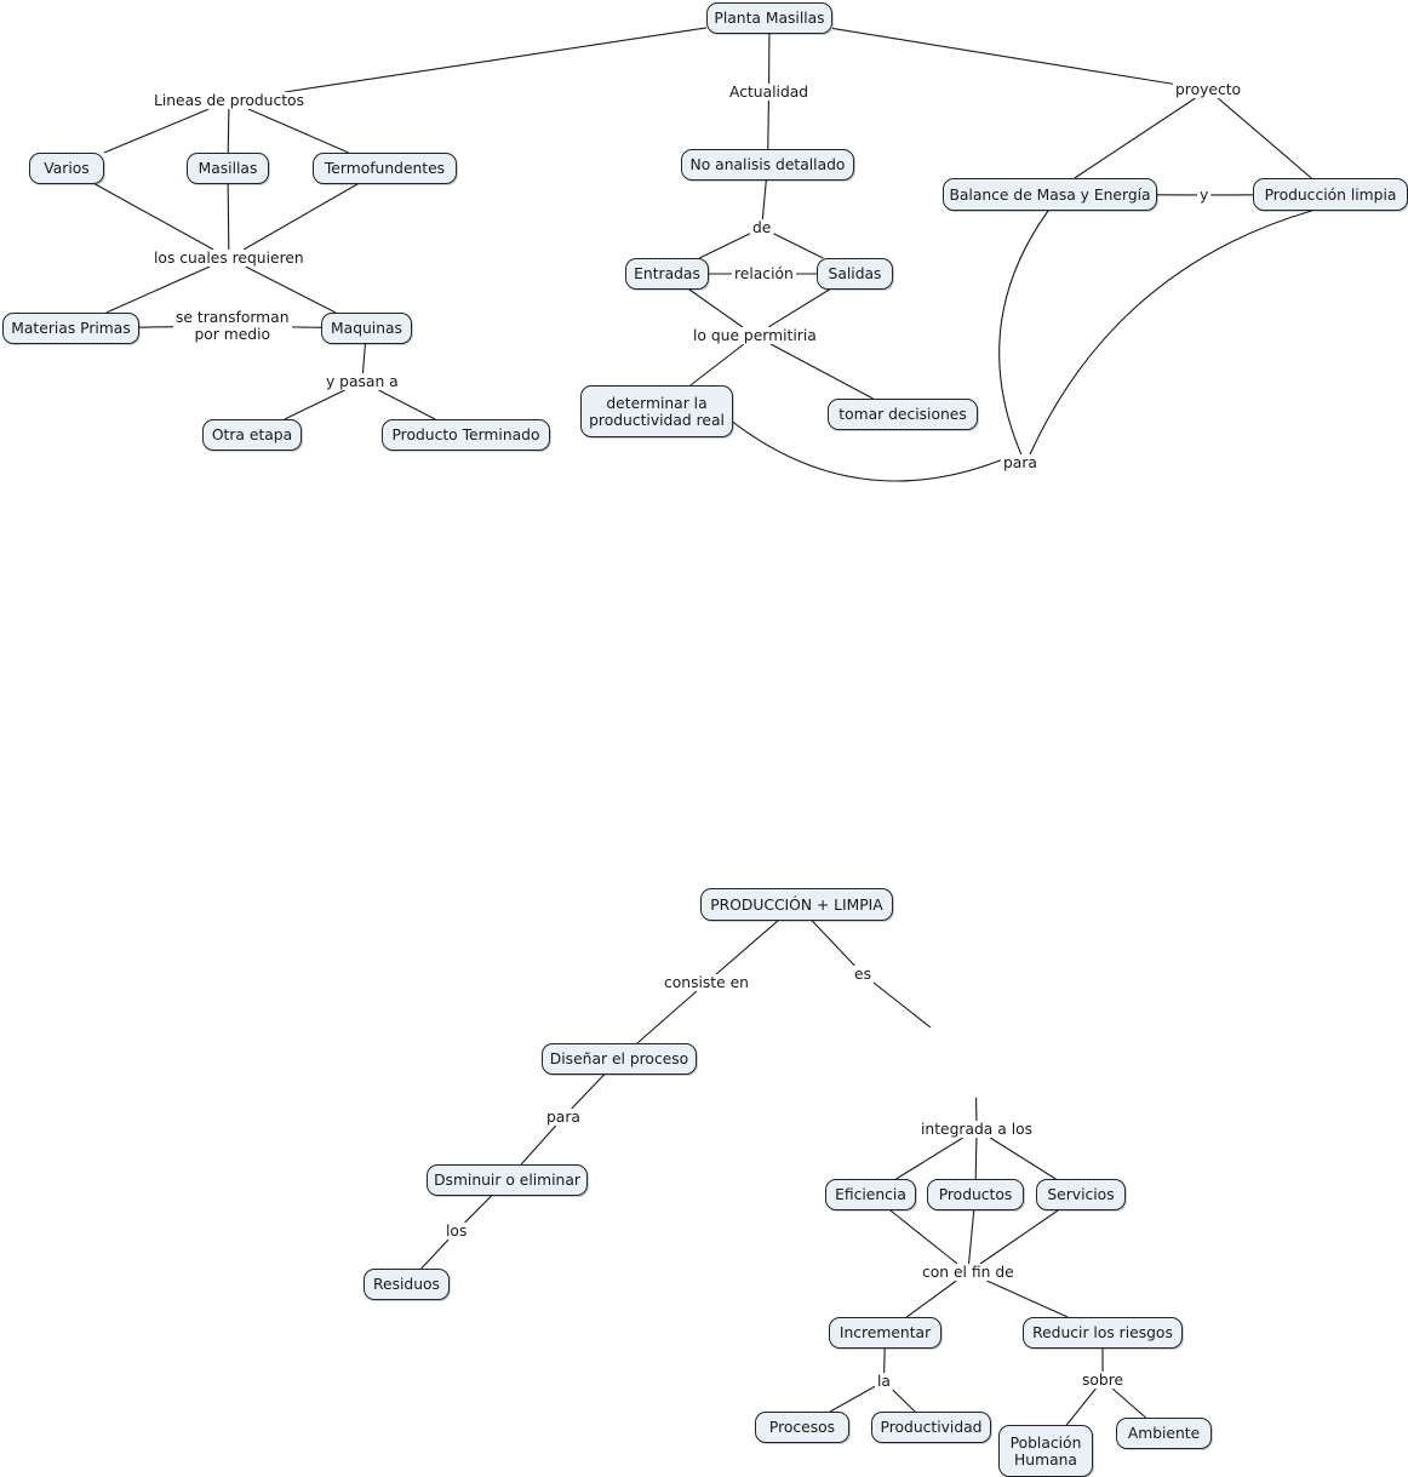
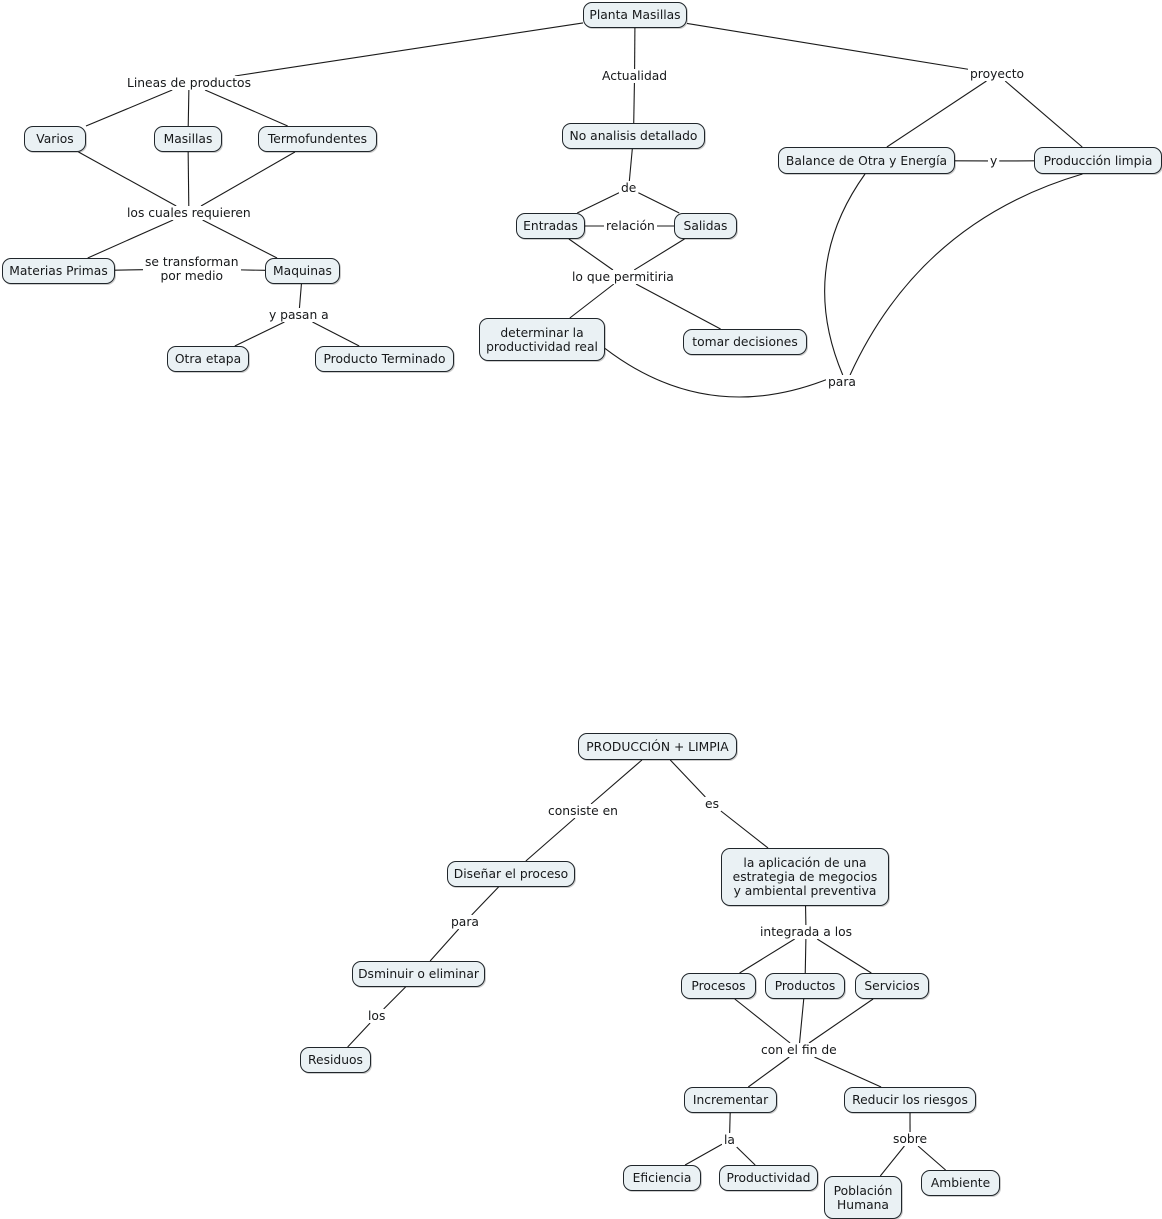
  Planta Masillas
  Varios
  Masillas
  Termofundentes
  Materias Primas
  Maquinas
  Otra etapa
  Producto Terminado
  No analisis detallado
  Entradas
  Salidas
  determinar la
  productividad real
  tomar decisiones
- Balance de Masa y Energía
+ Balance de Otra y Energía
  Producción limpia
  Lineas de productos
  los cuales requieren
  se transforman
  por medio
  y pasan a
  Actualidad
  de
  relación
  lo que permitiria
  proyecto
  y
  para
  PRODUCCIÓN + LIMPIA
  Diseñar el proceso
  Dsminuir o eliminar
  Residuos
+ la aplicación de una
+ estrategia de megocios
+ y ambiental preventiva
- Eficiencia
+ Procesos
  Productos
  Servicios
  Incrementar
  Reducir los riesgos
- Procesos
+ Eficiencia
  Productividad
  Población
  Humana
  Ambiente
  consiste en
  es
  para
  los
  integrada a los
  con el fin de
  la
  sobre
